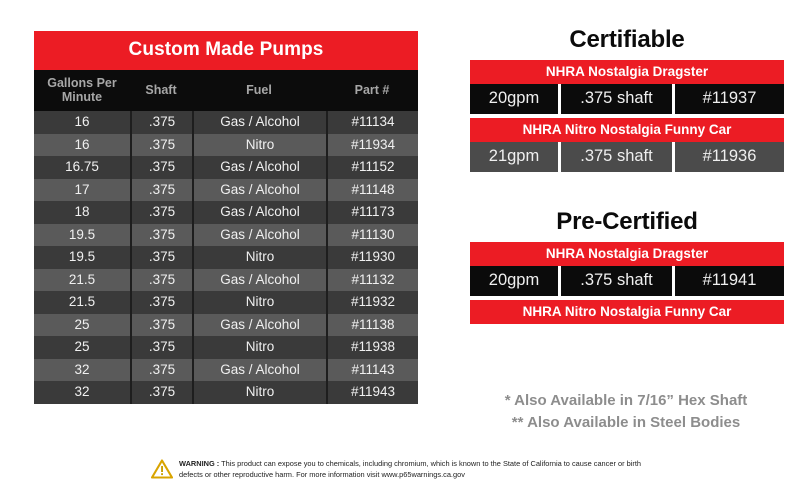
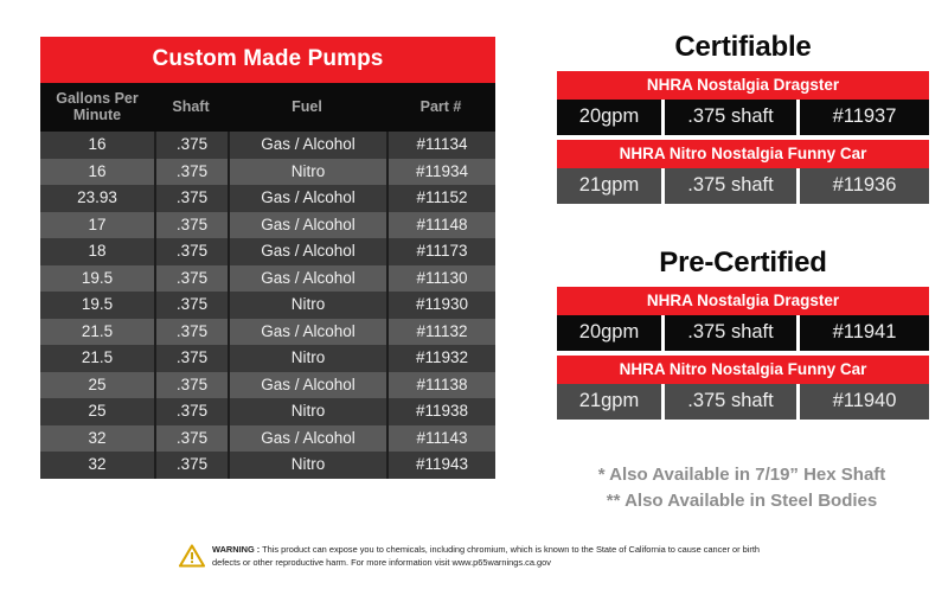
  Custom Made Pumps
  Gallons Per Minute	Shaft	Fuel	Part #
  16	.375	Gas / Alcohol	#11134
  16	.375	Nitro	#11934
- 16.75	.375	Gas / Alcohol	#11152
+ 23.93	.375	Gas / Alcohol	#11152
  17	.375	Gas / Alcohol	#11148
  18	.375	Gas / Alcohol	#11173
  19.5	.375	Gas / Alcohol	#11130
  19.5	.375	Nitro	#11930
  21.5	.375	Gas / Alcohol	#11132
  21.5	.375	Nitro	#11932
  25	.375	Gas / Alcohol	#11138
  25	.375	Nitro	#11938
  32	.375	Gas / Alcohol	#11143
  32	.375	Nitro	#11943
  Certifiable
  NHRA Nostalgia Dragster
  20gpm	.375 shaft	#11937
  NHRA Nitro Nostalgia Funny Car
  21gpm	.375 shaft	#11936
  Pre-Certified
  NHRA Nostalgia Dragster
  20gpm	.375 shaft	#11941
  NHRA Nitro Nostalgia Funny Car
+ 21gpm	.375 shaft	#11940
- * Also Available in 7/16” Hex Shaft
+ * Also Available in 7/19” Hex Shaft
  ** Also Available in Steel Bodies
  WARNING : This product can expose you to chemicals, including chromium, which is known to the State of California to cause cancer or birth defects or other reproductive harm. For more information visit www.p65warnings.ca.gov
